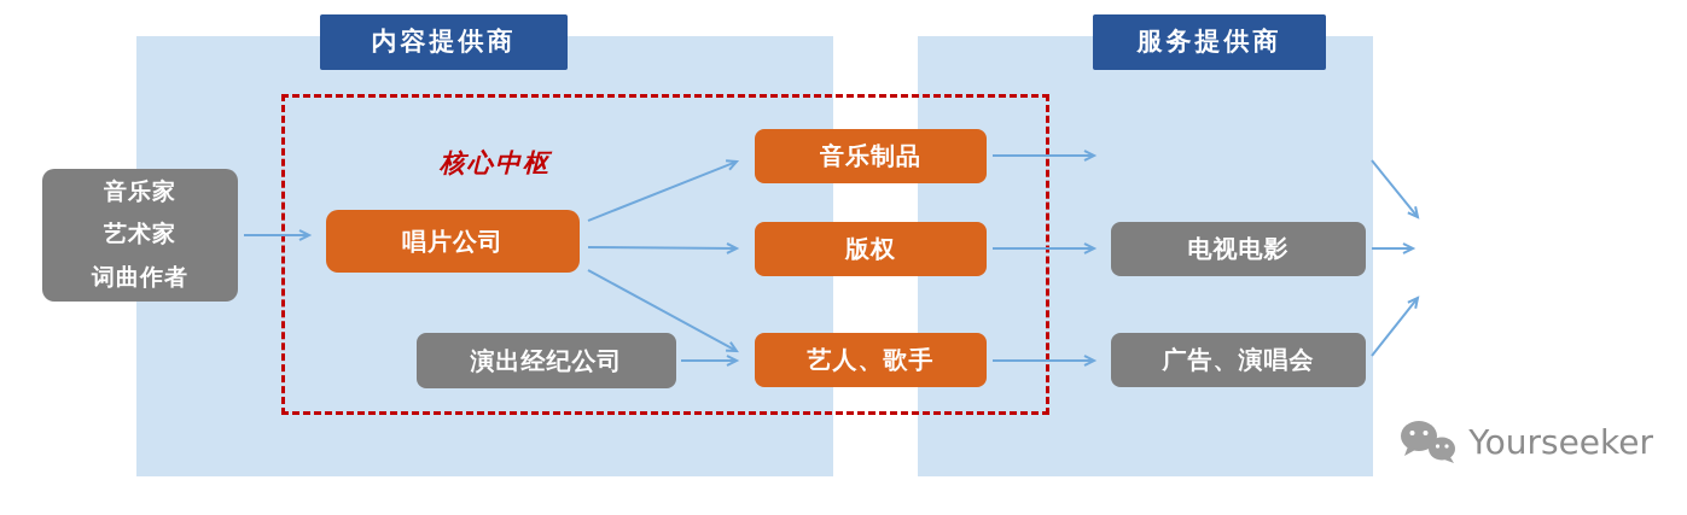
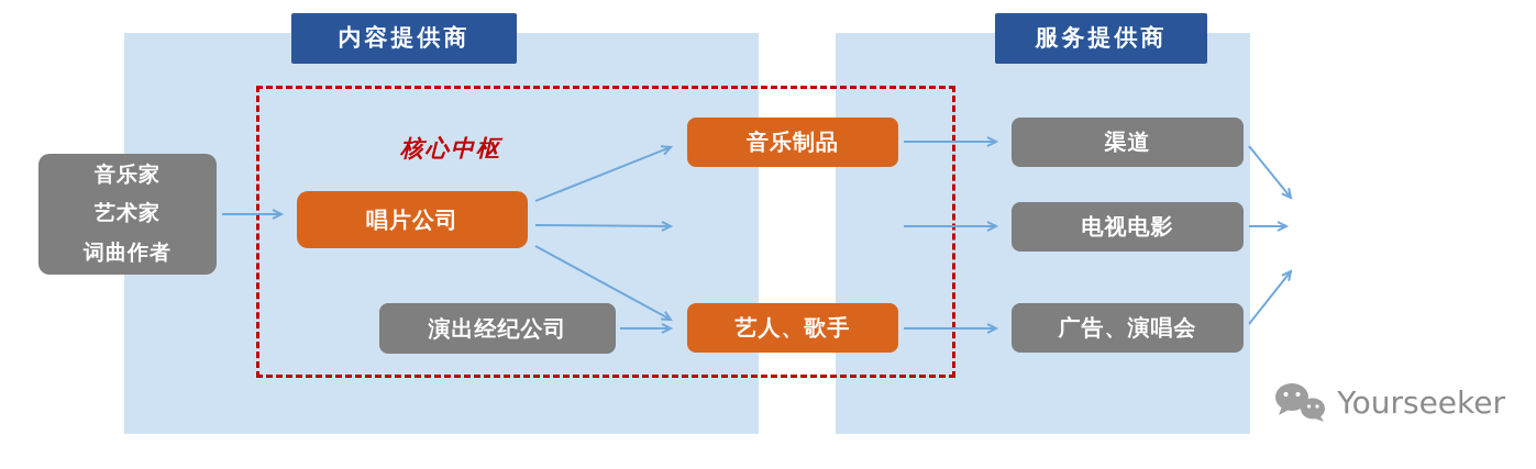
  内容提供商
  服务提供商
  核心中枢
  音乐家
  艺术家
  词曲作者
  唱片公司
  演出经纪公司
  音乐制品
- 版权
  艺人、歌手
+ 渠道
  电视电影
  广告、演唱会
  Yourseeker
